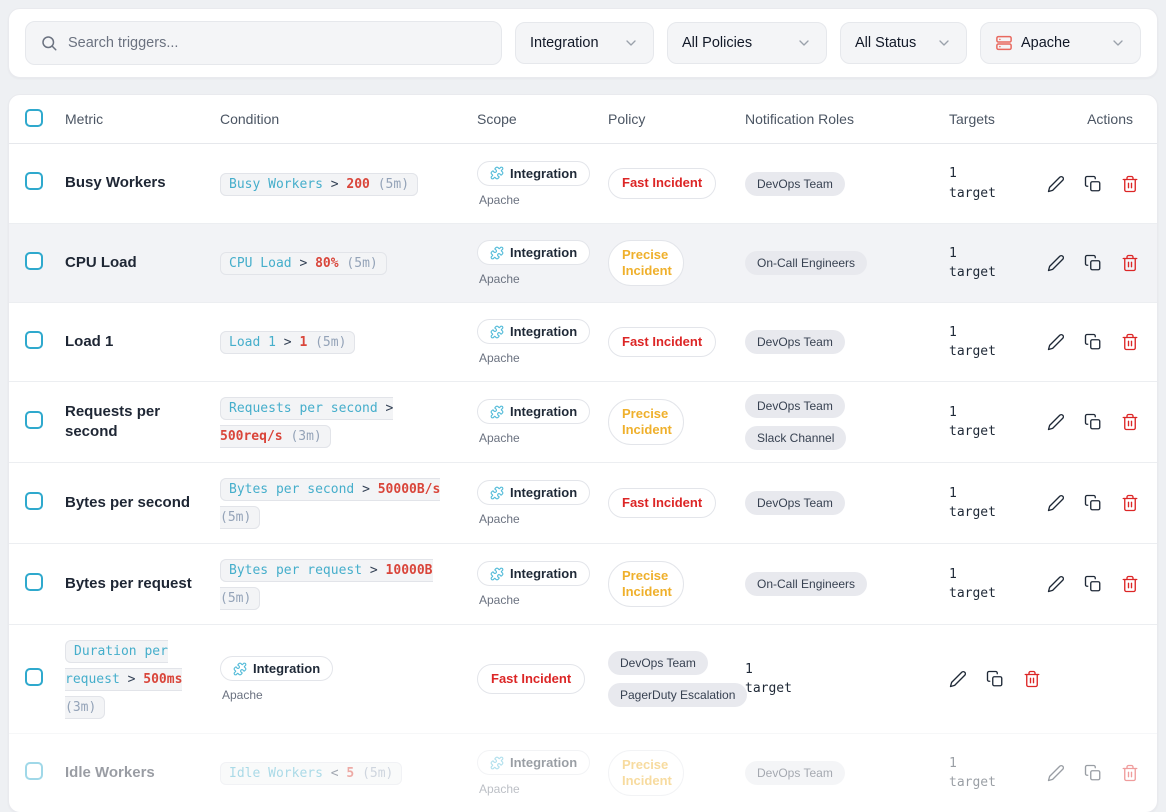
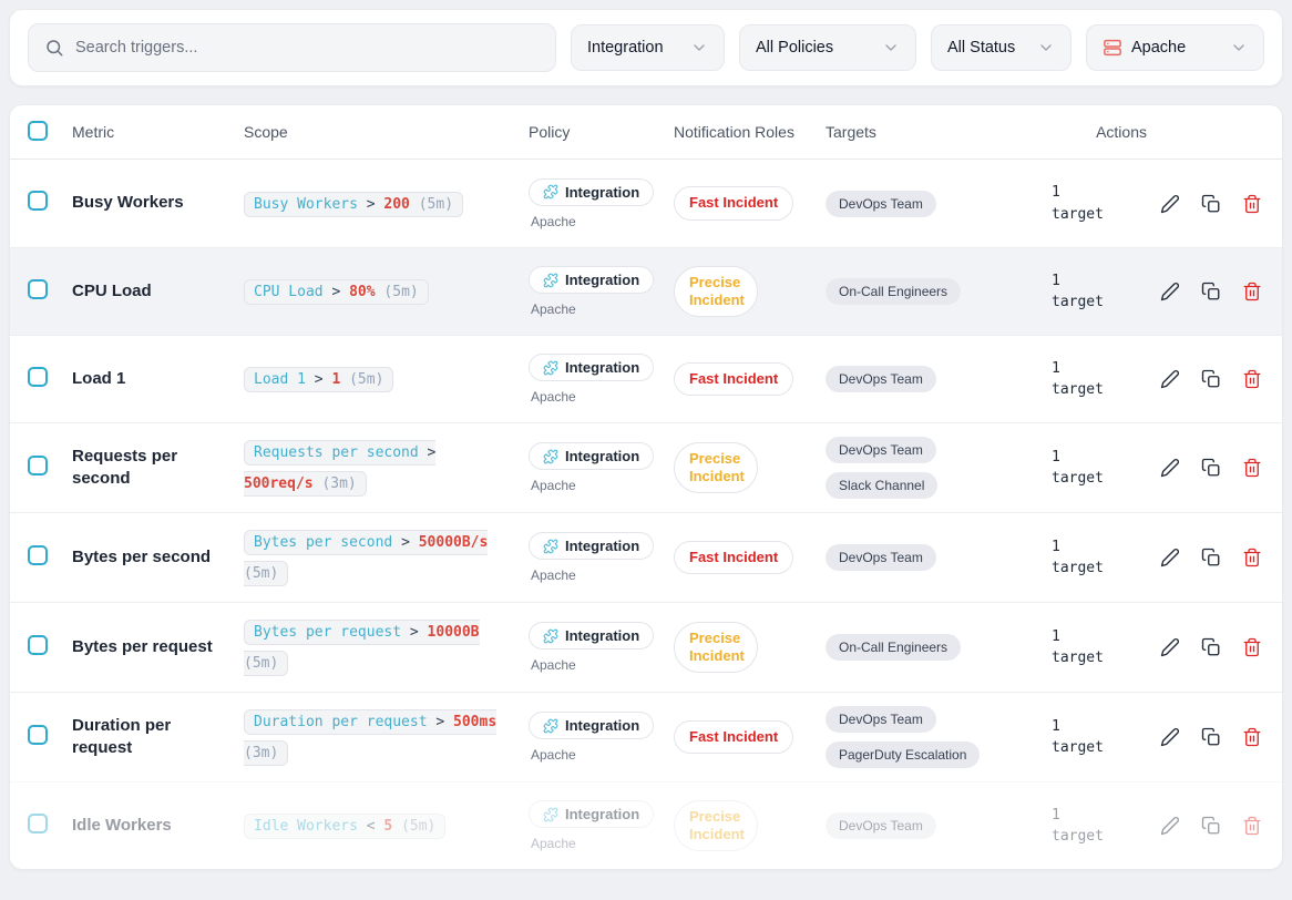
  Search triggers...
  Integration
  All Policies
  All Status
  Apache
  Metric
- Condition
  Scope
  Policy
  Notification Roles
  Targets
  Actions
  Busy Workers
  Busy Workers > 200 (5m)
  Integration
  Apache
  Fast Incident
  DevOps Team
  1 target
  CPU Load
  CPU Load > 80% (5m)
  Integration
  Apache
  Precise Incident
  On-Call Engineers
  1 target
  Load 1
  Load 1 > 1 (5m)
  Integration
  Apache
  Fast Incident
  DevOps Team
  1 target
  Requests per second
  Requests per second > 500req/s (3m)
  Integration
  Apache
  Precise Incident
  DevOps Team
  Slack Channel
  1 target
  Bytes per second
  Bytes per second > 50000B/s (5m)
  Integration
  Apache
  Fast Incident
  DevOps Team
  1 target
  Bytes per request
  Bytes per request > 10000B (5m)
  Integration
  Apache
  Precise Incident
  On-Call Engineers
  1 target
+ Duration per request
  Duration per request > 500ms (3m)
  Integration
  Apache
  Fast Incident
  DevOps Team
  PagerDuty Escalation
  1 target
  Idle Workers
  Idle Workers < 5 (5m)
  Integration
  Apache
  Precise Incident
  DevOps Team
  1 target
